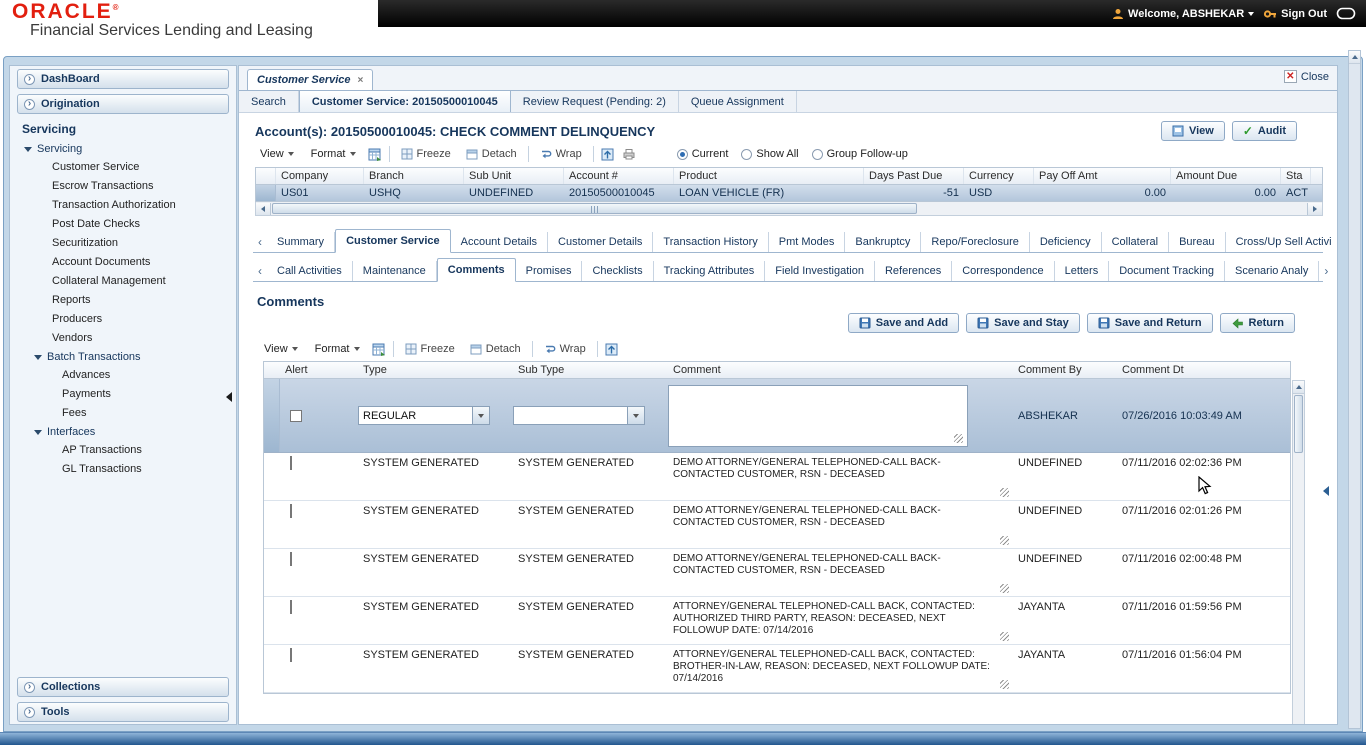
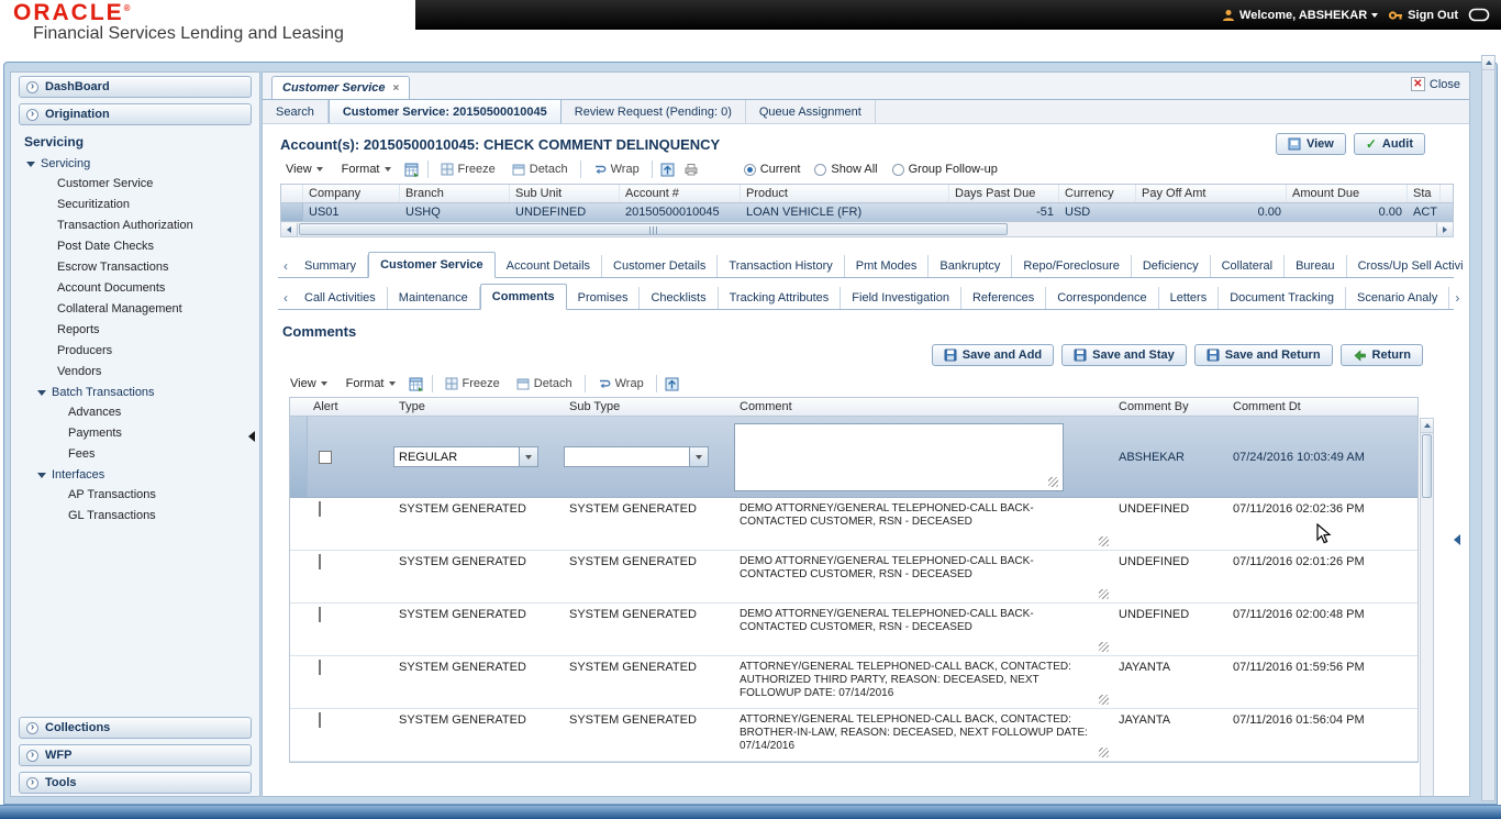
  ORACLE®
  Financial Services Lending and Leasing
  Welcome, ABSHEKAR
  Sign Out
  DashBoard
  Origination
  Servicing
  Servicing
  Customer Service
- Escrow Transactions
+ Securitization
  Transaction Authorization
  Post Date Checks
- Securitization
+ Escrow Transactions
  Account Documents
  Collateral Management
  Reports
  Producers
  Vendors
  Batch Transactions
  Advances
  Payments
  Fees
  Interfaces
  AP Transactions
  GL Transactions
  Collections
+ WFP
  Tools
  Customer Service
  Close
  Search
  Customer Service: 20150500010045
- Review Request (Pending: 2)
+ Review Request (Pending: 0)
  Queue Assignment
  Account(s): 20150500010045: CHECK COMMENT DELINQUENCY
  View
  Audit
  View
  Format
  Freeze
  Detach
  Wrap
  Current
  Show All
  Group Follow-up
  Company
  Branch
  Sub Unit
  Account #
  Product
  Days Past Due
  Currency
  Pay Off Amt
  Amount Due
  Sta
  US01
  USHQ
  UNDEFINED
  20150500010045
  LOAN VEHICLE (FR)
  -51
  USD
  0.00
  0.00
  ACT
  Summary
  Customer Service
  Account Details
  Customer Details
  Transaction History
  Pmt Modes
  Bankruptcy
  Repo/Foreclosure
  Deficiency
  Collateral
  Bureau
  Cross/Up Sell Activi
  Call Activities
  Maintenance
  Comments
  Promises
  Checklists
  Tracking Attributes
  Field Investigation
  References
  Correspondence
  Letters
  Document Tracking
  Scenario Analy
  Comments
  Save and Add
  Save and Stay
  Save and Return
  Return
  View
  Format
  Freeze
  Detach
  Wrap
  Alert
  Type
  Sub Type
  Comment
  Comment By
  Comment Dt
  REGULAR
  ABSHEKAR
- 07/26/2016 10:03:49 AM
+ 07/24/2016 10:03:49 AM
  SYSTEM GENERATED
  SYSTEM GENERATED
  DEMO ATTORNEY/GENERAL TELEPHONED-CALL BACK-CONTACTED CUSTOMER, RSN - DECEASED
  UNDEFINED
  07/11/2016 02:02:36 PM
  SYSTEM GENERATED
  SYSTEM GENERATED
  DEMO ATTORNEY/GENERAL TELEPHONED-CALL BACK-CONTACTED CUSTOMER, RSN - DECEASED
  UNDEFINED
  07/11/2016 02:01:26 PM
  SYSTEM GENERATED
  SYSTEM GENERATED
  DEMO ATTORNEY/GENERAL TELEPHONED-CALL BACK-CONTACTED CUSTOMER, RSN - DECEASED
  UNDEFINED
  07/11/2016 02:00:48 PM
  SYSTEM GENERATED
  SYSTEM GENERATED
  ATTORNEY/GENERAL TELEPHONED-CALL BACK, CONTACTED: AUTHORIZED THIRD PARTY, REASON: DECEASED, NEXT FOLLOWUP DATE: 07/14/2016
  JAYANTA
  07/11/2016 01:59:56 PM
  SYSTEM GENERATED
  SYSTEM GENERATED
  ATTORNEY/GENERAL TELEPHONED-CALL BACK, CONTACTED: BROTHER-IN-LAW, REASON: DECEASED, NEXT FOLLOWUP DATE: 07/14/2016
  JAYANTA
  07/11/2016 01:56:04 PM
